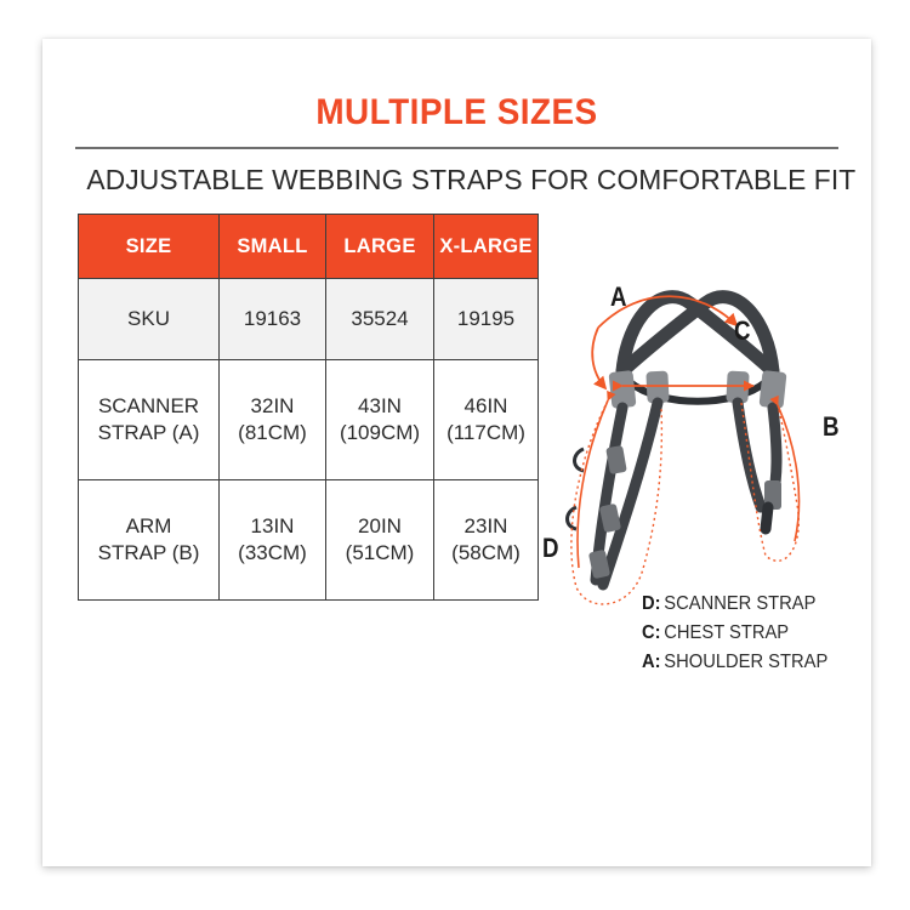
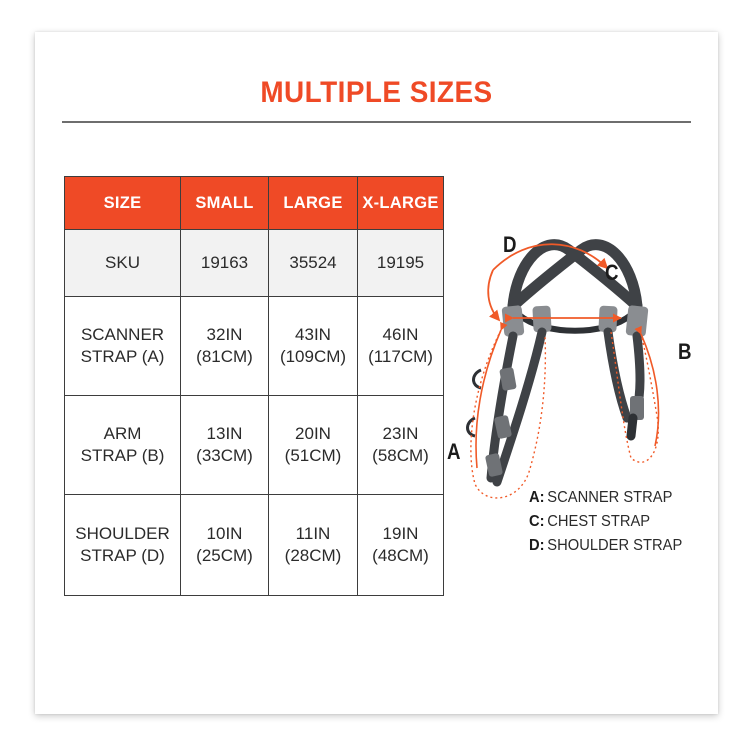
  MULTIPLE SIZES
- ADJUSTABLE WEBBING STRAPS FOR COMFORTABLE FIT
  SIZE	SMALL	LARGE	X-LARGE
  SKU	19163	35524	19195
  SCANNER STRAP (A)	32IN (81CM)	43IN (109CM)	46IN (117CM)
  ARM STRAP (B)	13IN (33CM)	20IN (51CM)	23IN (58CM)
+ SHOULDER STRAP (D)	10IN (25CM)	11IN (28CM)	19IN (48CM)
- D
+ A
  B
  C
- A
+ D
- D: SCANNER STRAP
+ A: SCANNER STRAP
  C: CHEST STRAP
- A: SHOULDER STRAP
+ D: SHOULDER STRAP
